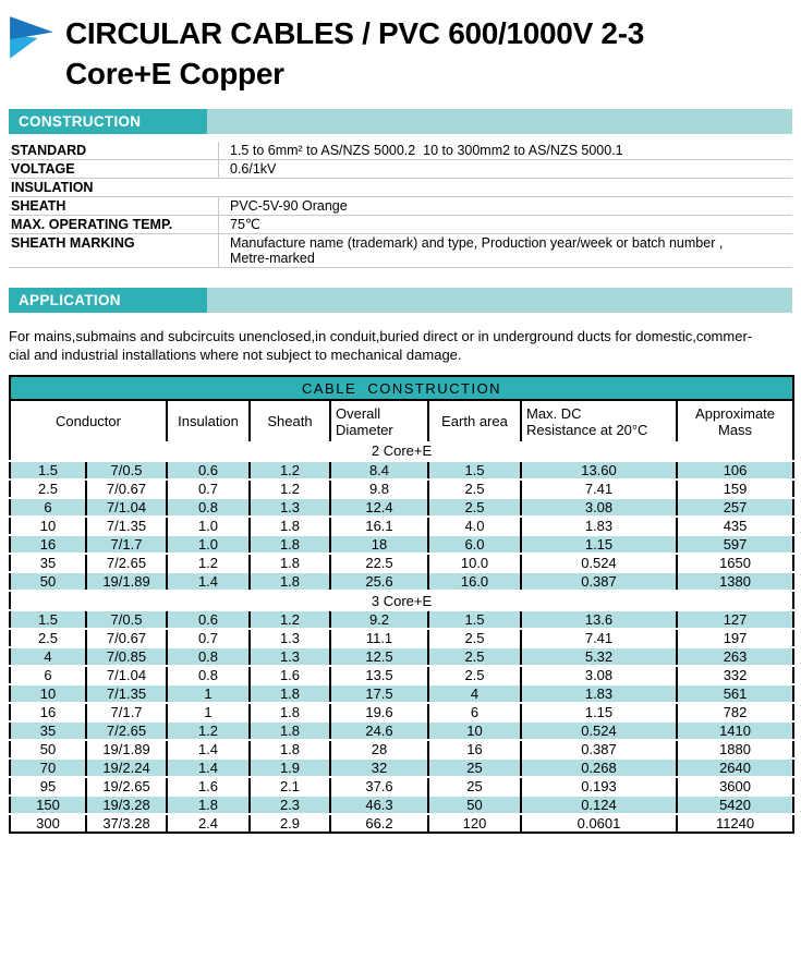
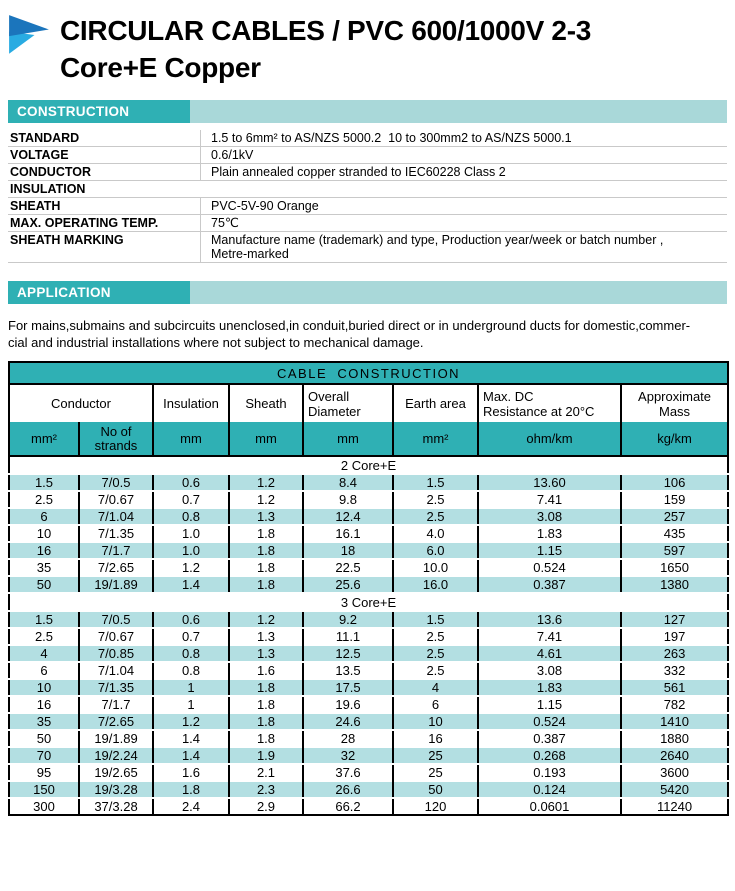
  CIRCULAR CABLES / PVC 600/1000V 2-3
  Core+E Copper
  CONSTRUCTION
  STANDARD
  1.5 to 6mm² to AS/NZS 5000.2 10 to 300mm2 to AS/NZS 5000.1
  VOLTAGE
  0.6/1kV
+ CONDUCTOR
+ Plain annealed copper stranded to IEC60228 Class 2
  INSULATION
  SHEATH
  PVC-5V-90 Orange
  MAX. OPERATING TEMP.
  75℃
  SHEATH MARKING
  Manufacture name (trademark) and type, Production year/week or batch number ,
  Metre-marked
  APPLICATION
  For mains,submains and subcircuits unenclosed,in conduit,buried direct or in underground ducts for domestic,commer-
  cial and industrial installations where not subject to mechanical damage.
  CABLE CONSTRUCTION
  Conductor	Insulation	Sheath	Overall Diameter	Earth area	Max. DC Resistance at 20°C	Approximate Mass
+ mm²	No of strands	mm	mm	mm	mm²	ohm/km	kg/km
  2 Core+E
  1.5	7/0.5	0.6	1.2	8.4	1.5	13.60	106
  2.5	7/0.67	0.7	1.2	9.8	2.5	7.41	159
  6	7/1.04	0.8	1.3	12.4	2.5	3.08	257
  10	7/1.35	1.0	1.8	16.1	4.0	1.83	435
  16	7/1.7	1.0	1.8	18	6.0	1.15	597
  35	7/2.65	1.2	1.8	22.5	10.0	0.524	1650
  50	19/1.89	1.4	1.8	25.6	16.0	0.387	1380
  3 Core+E
  1.5	7/0.5	0.6	1.2	9.2	1.5	13.6	127
  2.5	7/0.67	0.7	1.3	11.1	2.5	7.41	197
- 4	7/0.85	0.8	1.3	12.5	2.5	5.32	263
+ 4	7/0.85	0.8	1.3	12.5	2.5	4.61	263
  6	7/1.04	0.8	1.6	13.5	2.5	3.08	332
  10	7/1.35	1	1.8	17.5	4	1.83	561
  16	7/1.7	1	1.8	19.6	6	1.15	782
  35	7/2.65	1.2	1.8	24.6	10	0.524	1410
  50	19/1.89	1.4	1.8	28	16	0.387	1880
  70	19/2.24	1.4	1.9	32	25	0.268	2640
  95	19/2.65	1.6	2.1	37.6	25	0.193	3600
- 150	19/3.28	1.8	2.3	46.3	50	0.124	5420
+ 150	19/3.28	1.8	2.3	26.6	50	0.124	5420
  300	37/3.28	2.4	2.9	66.2	120	0.0601	11240
